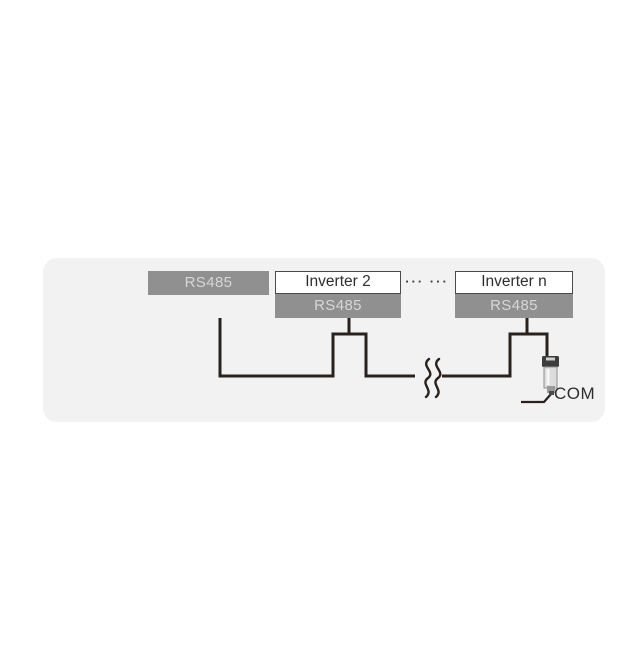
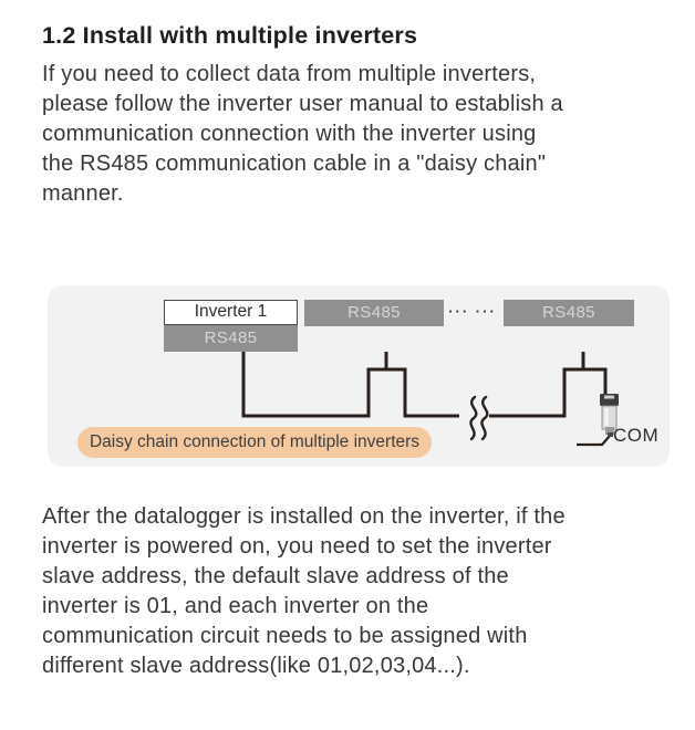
+ 1.2 Install with multiple inverters
+ If you need to collect data from multiple inverters,
+ please follow the inverter user manual to establish a
+ communication connection with the inverter using
+ the RS485 communication cable in a "daisy chain"
+ manner.
+ Inverter 1
  RS485
- Inverter 2
  RS485
  ··· ···
- Inverter n
  RS485
+ Daisy chain connection of multiple inverters
  COM
+ After the datalogger is installed on the inverter, if the
+ inverter is powered on, you need to set the inverter
+ slave address, the default slave address of the
+ inverter is 01, and each inverter on the
+ communication circuit needs to be assigned with
+ different slave address(like 01,02,03,04...).
